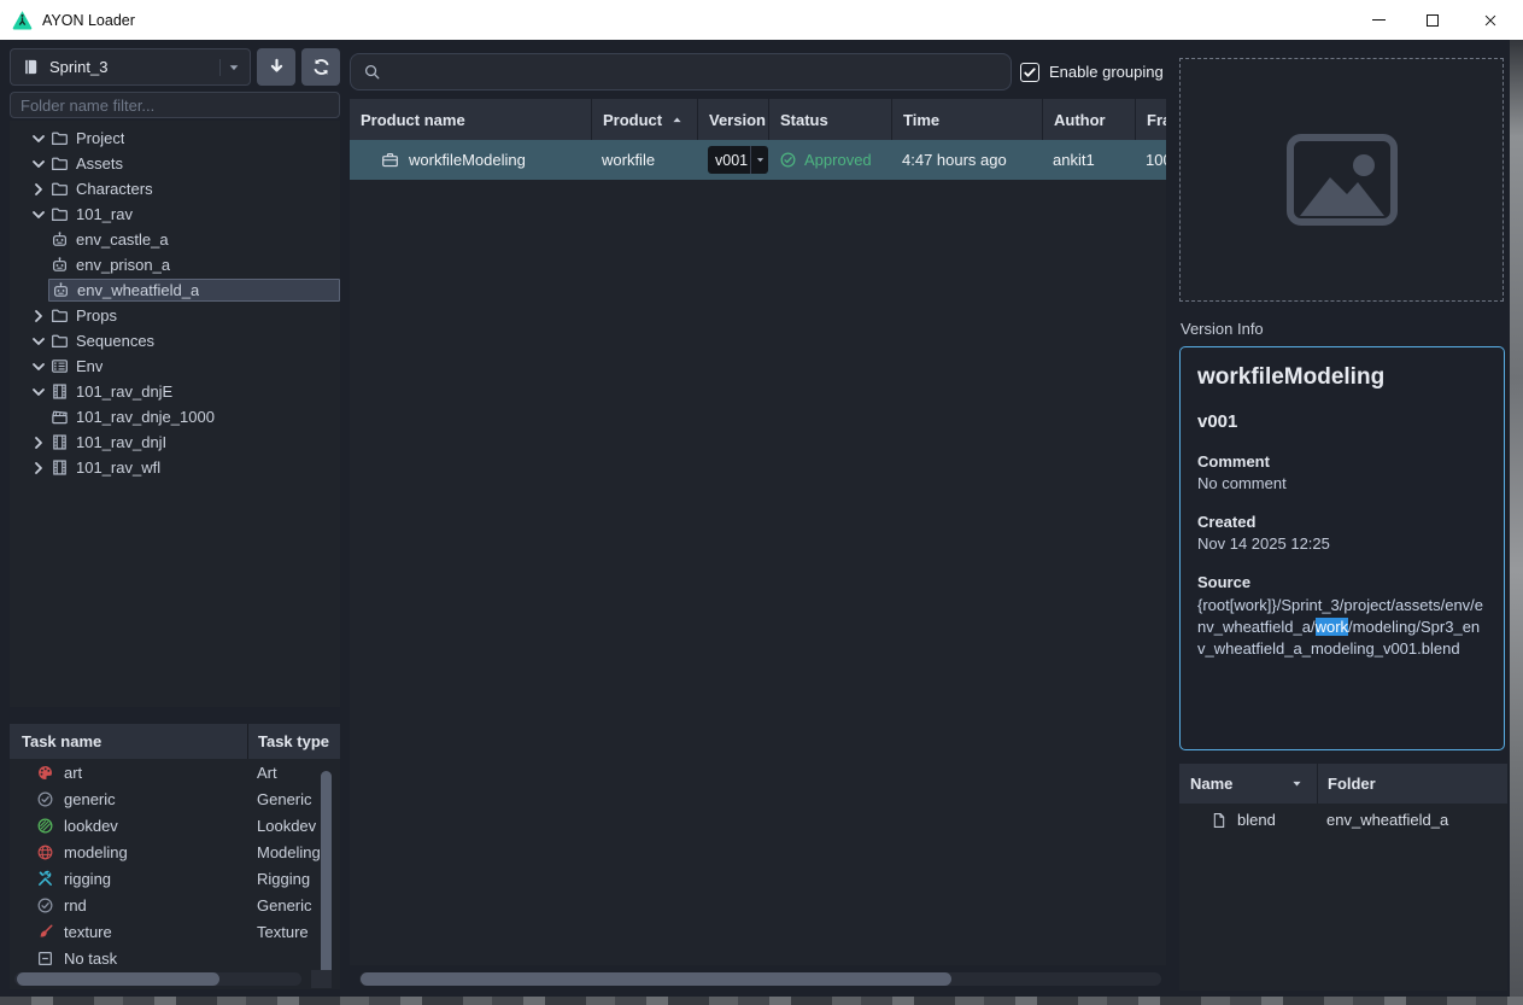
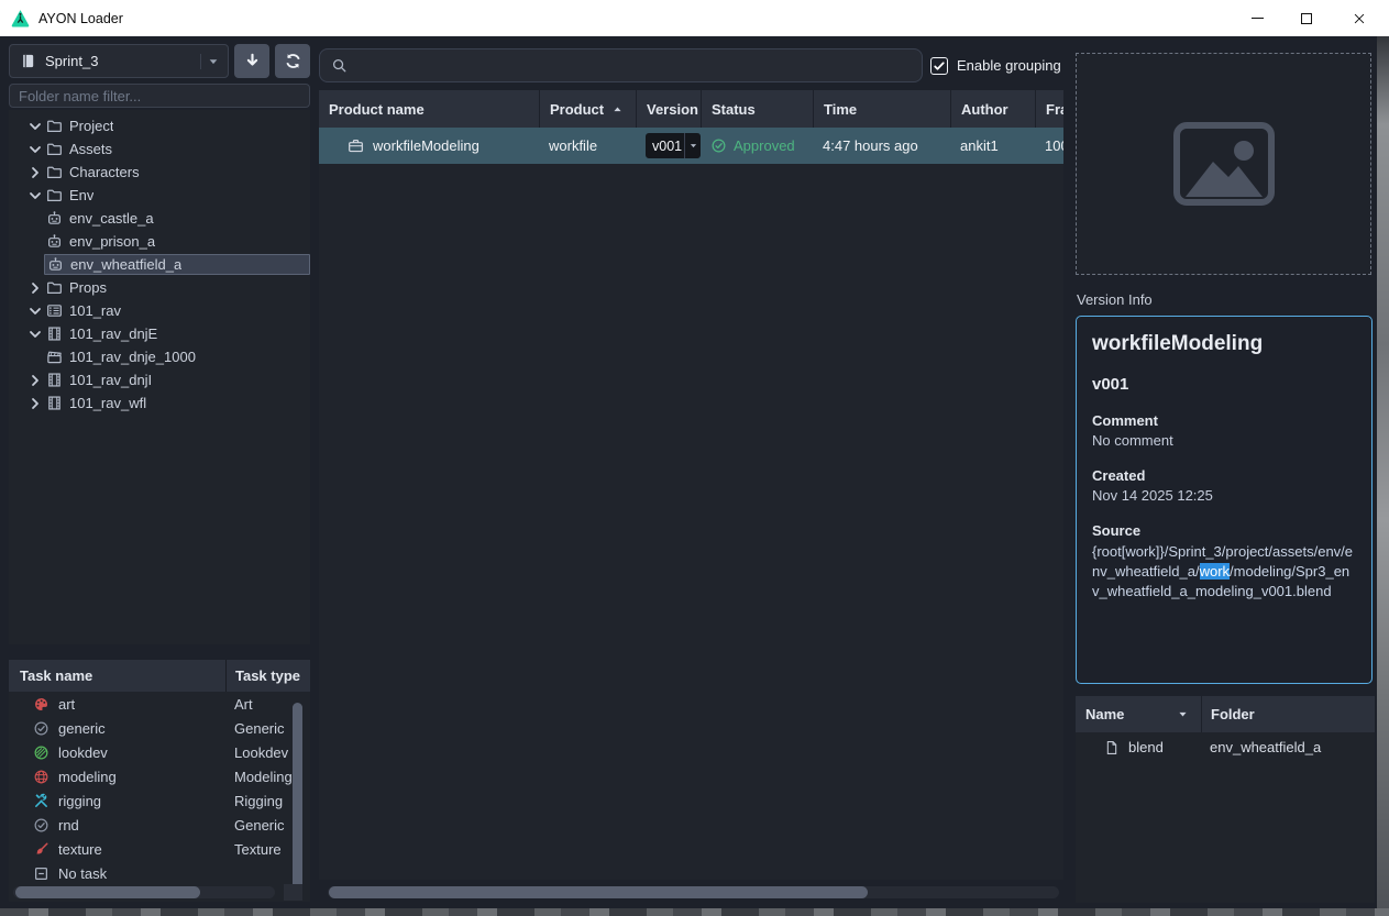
  AYON Loader
  Sprint_3
  Folder name filter...
  Project
  Assets
  Characters
- 101_rav
+ Env
  env_castle_a
  env_prison_a
  env_wheatfield_a
  Props
- Sequences
- Env
+ 101_rav
  101_rav_dnjE
  101_rav_dnje_1000
  101_rav_dnjI
  101_rav_wfl
  Task name
  Task type
  art
  Art
  generic
  Generic
  lookdev
  Lookdev
  modeling
  Modeling
  rigging
  Rigging
  rnd
  Generic
  texture
  Texture
  No task
  Enable grouping
  Product name
  Product
  Version
  Status
  Time
  Author
  workfileModeling
  workfile
  v001
  Approved
  4:47 hours ago
  ankit1
  Version Info
  workfileModeling
  v001
  Comment
  No comment
  Created
  Nov 14 2025 12:25
  Source
  {root[work]}/Sprint_3/project/assets/env/env_wheatfield_a/work/modeling/Spr3_env_wheatfield_a_modeling_v001.blend
  Name
  Folder
  blend
  env_wheatfield_a
